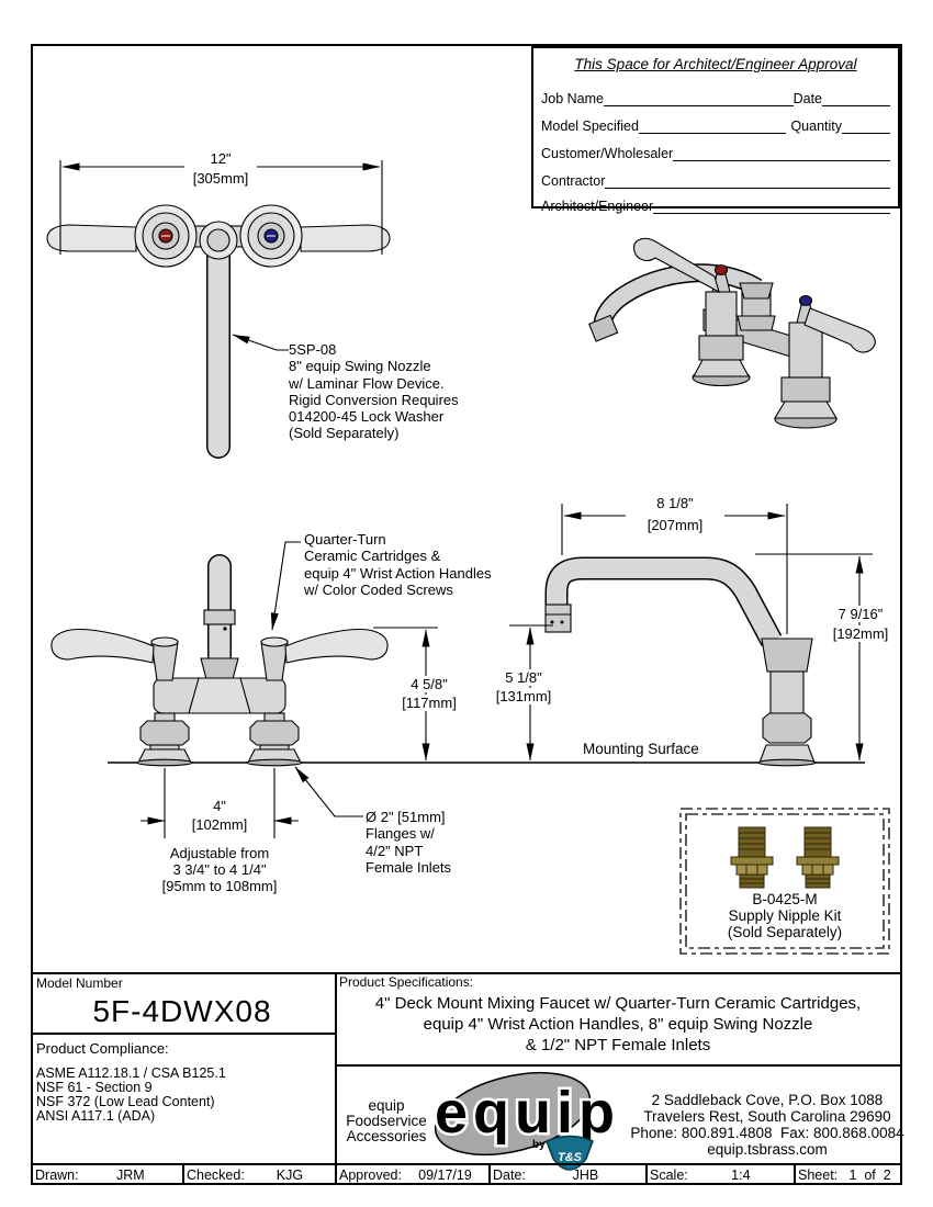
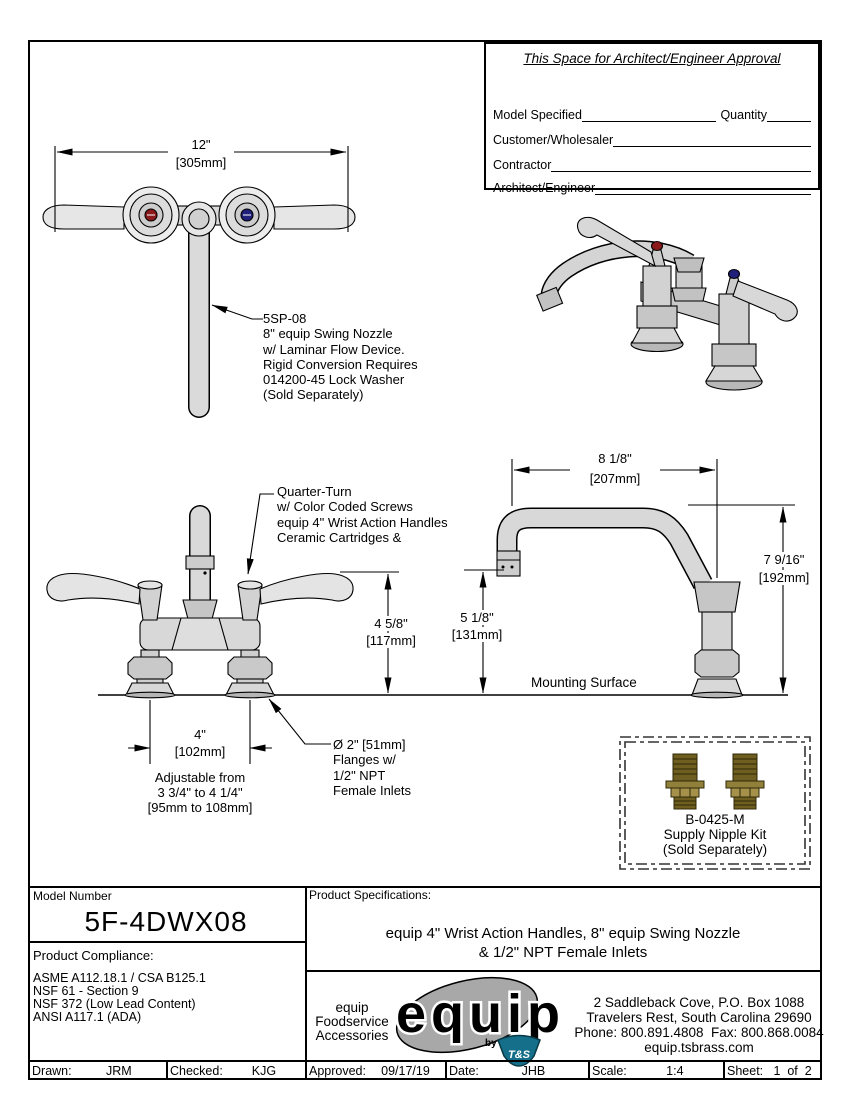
  equip
  by
  T&S
  This Space for Architect/Engineer Approval
- Job Name
- Date
  Model Specified
  Quantity
  Customer/Wholesaler
  Contractor
  Architect/Engineer
  12"
  [305mm]
  5SP-08
  8" equip Swing Nozzle
  w/ Laminar Flow Device.
  Rigid Conversion Requires
  014200-45 Lock Washer
  (Sold Separately)
  Quarter-Turn
- Ceramic Cartridges &
+ w/ Color Coded Screws
  equip 4" Wrist Action Handles
- w/ Color Coded Screws
+ Ceramic Cartridges &
  4 5/8"
  [117mm]
  4"
  [102mm]
  Adjustable from
  3 3/4" to 4 1/4"
  [95mm to 108mm]
  Ø 2" [51mm]
  Flanges w/
- 4/2" NPT
+ 1/2" NPT
  Female Inlets
  8 1/8"
  [207mm]
  7 9/16"
  [192mm]
  5 1/8"
  [131mm]
  Mounting Surface
  B-0425-M
  Supply Nipple Kit
  (Sold Separately)
  Model Number
  5F-4DWX08
  Product Compliance:
  ASME A112.18.1 / CSA B125.1
  NSF 61 - Section 9
  NSF 372 (Low Lead Content)
  ANSI A117.1 (ADA)
  Product Specifications:
- 4" Deck Mount Mixing Faucet w/ Quarter-Turn Ceramic Cartridges,
  equip 4" Wrist Action Handles, 8" equip Swing Nozzle
  & 1/2" NPT Female Inlets
  equip
  Foodservice
  Accessories
  2 Saddleback Cove, P.O. Box 1088
  Travelers Rest, South Carolina 29690
  Phone: 800.891.4808 Fax: 800.868.0084
  equip.tsbrass.com
  Drawn:
  JRM
  Checked:
  KJG
  Approved:
  09/17/19
  Date:
  JHB
  Scale:
  1:4
  Sheet:
  1 of 2
